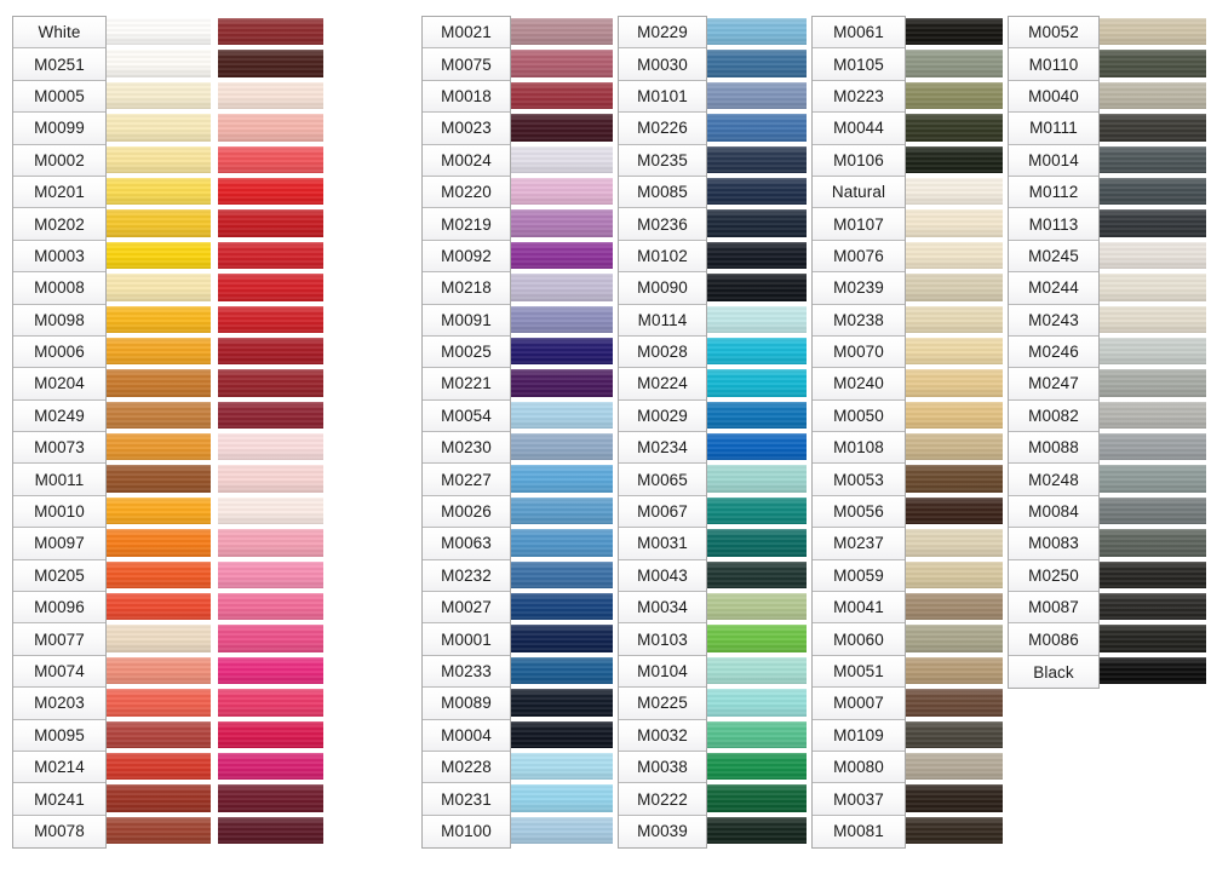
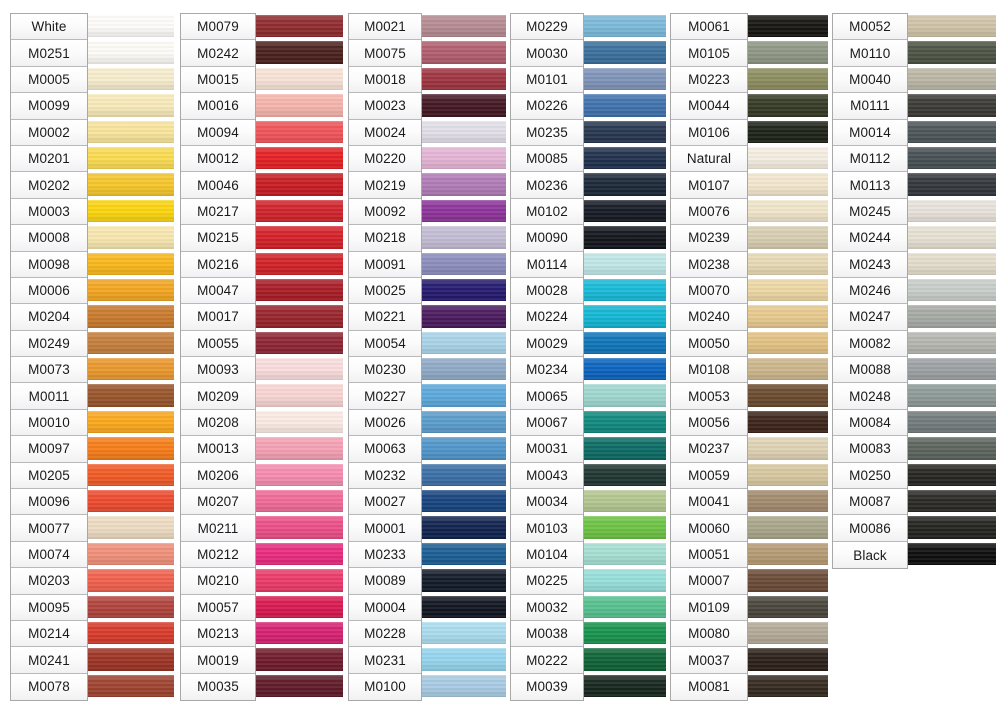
  White
  M0251
  M0005
  M0099
  M0002
  M0201
  M0202
  M0003
  M0008
  M0098
  M0006
  M0204
  M0249
  M0073
  M0011
  M0010
  M0097
  M0205
  M0096
  M0077
  M0074
  M0203
  M0095
  M0214
  M0241
  M0078
+ M0079
+ M0242
+ M0015
+ M0016
+ M0094
+ M0012
+ M0046
+ M0217
+ M0215
+ M0216
+ M0047
+ M0017
+ M0055
+ M0093
+ M0209
+ M0208
+ M0013
+ M0206
+ M0207
+ M0211
+ M0212
+ M0210
+ M0057
+ M0213
+ M0019
+ M0035
  M0021
  M0075
  M0018
  M0023
  M0024
  M0220
  M0219
  M0092
  M0218
  M0091
  M0025
  M0221
  M0054
  M0230
  M0227
  M0026
  M0063
  M0232
  M0027
  M0001
  M0233
  M0089
  M0004
  M0228
  M0231
  M0100
  M0229
  M0030
  M0101
  M0226
  M0235
  M0085
  M0236
  M0102
  M0090
  M0114
  M0028
  M0224
  M0029
  M0234
  M0065
  M0067
  M0031
  M0043
  M0034
  M0103
  M0104
  M0225
  M0032
  M0038
  M0222
  M0039
  M0061
  M0105
  M0223
  M0044
  M0106
  Natural
  M0107
  M0076
  M0239
  M0238
  M0070
  M0240
  M0050
  M0108
  M0053
  M0056
  M0237
  M0059
  M0041
  M0060
  M0051
  M0007
  M0109
  M0080
  M0037
  M0081
  M0052
  M0110
  M0040
  M0111
  M0014
  M0112
  M0113
  M0245
  M0244
  M0243
  M0246
  M0247
  M0082
  M0088
  M0248
  M0084
  M0083
  M0250
  M0087
  M0086
  Black
